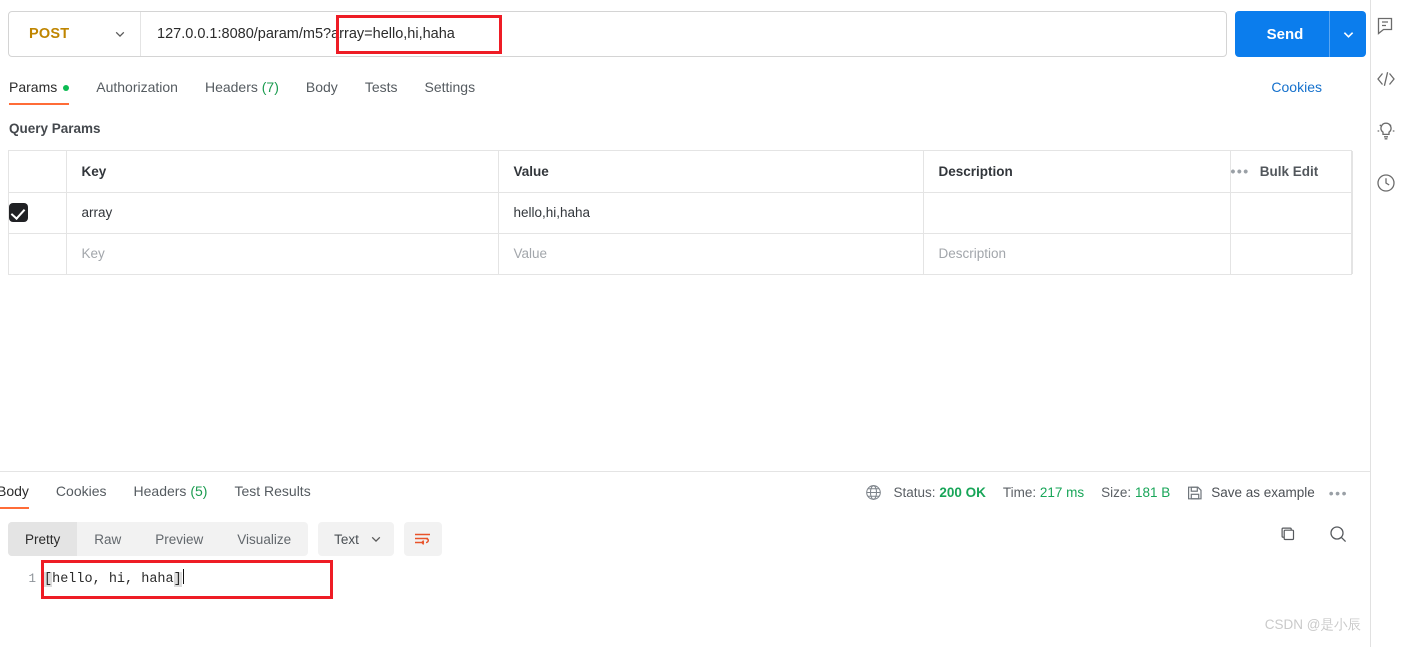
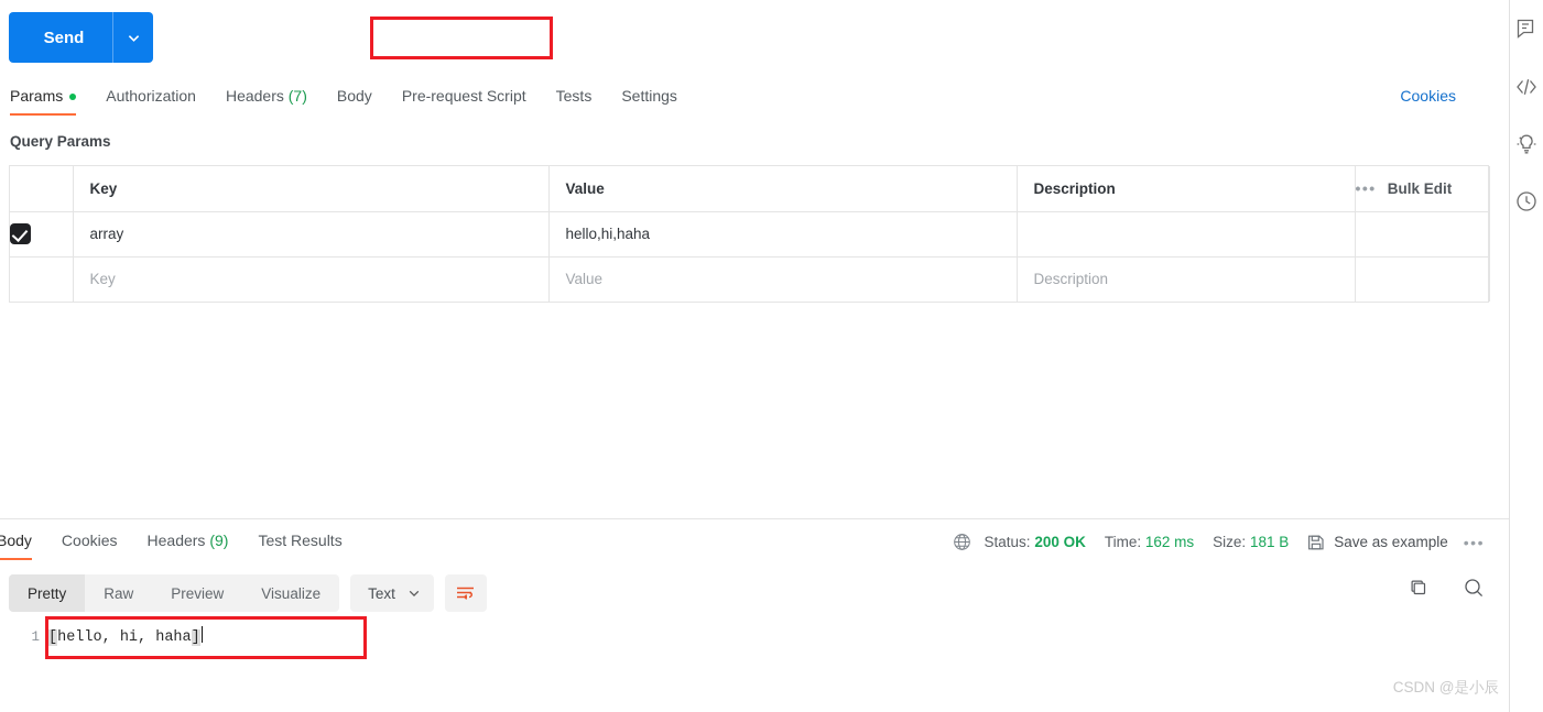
- POST
- 127.0.0.1:8080/param/m5?array=hello,hi,haha
  Send
  Params
  Authorization
  Headers (7)
  Body
+ Pre-request Script
  Tests
  Settings
  Cookies
  Query Params
  	Key	Value	Description	••• Bulk Edit
  	array	hello,hi,haha
  	Key	Value	Description
  Body
  Cookies
- Headers (5)
+ Headers (9)
  Test Results
  Status: 200 OK
- Time: 217 ms
+ Time: 162 ms
  Size: 181 B
  Save as example
  •••
  Pretty
  Raw
  Preview
  Visualize
  Text
  1
  [hello, hi, haha]
  CSDN @是小辰
